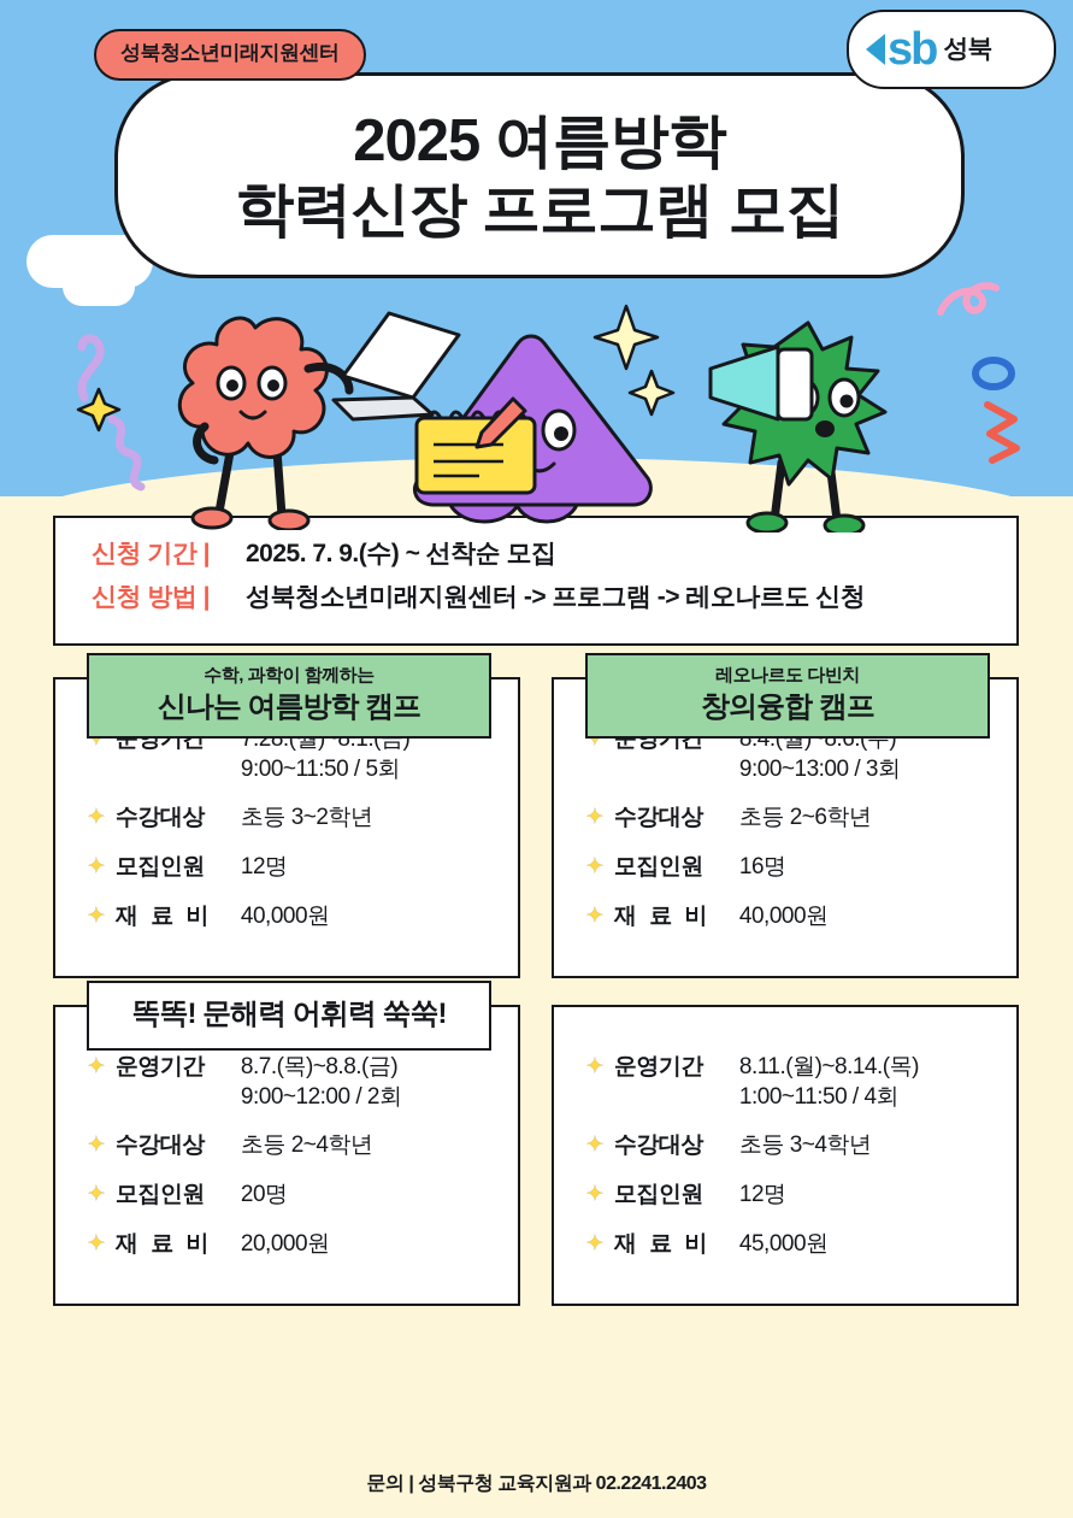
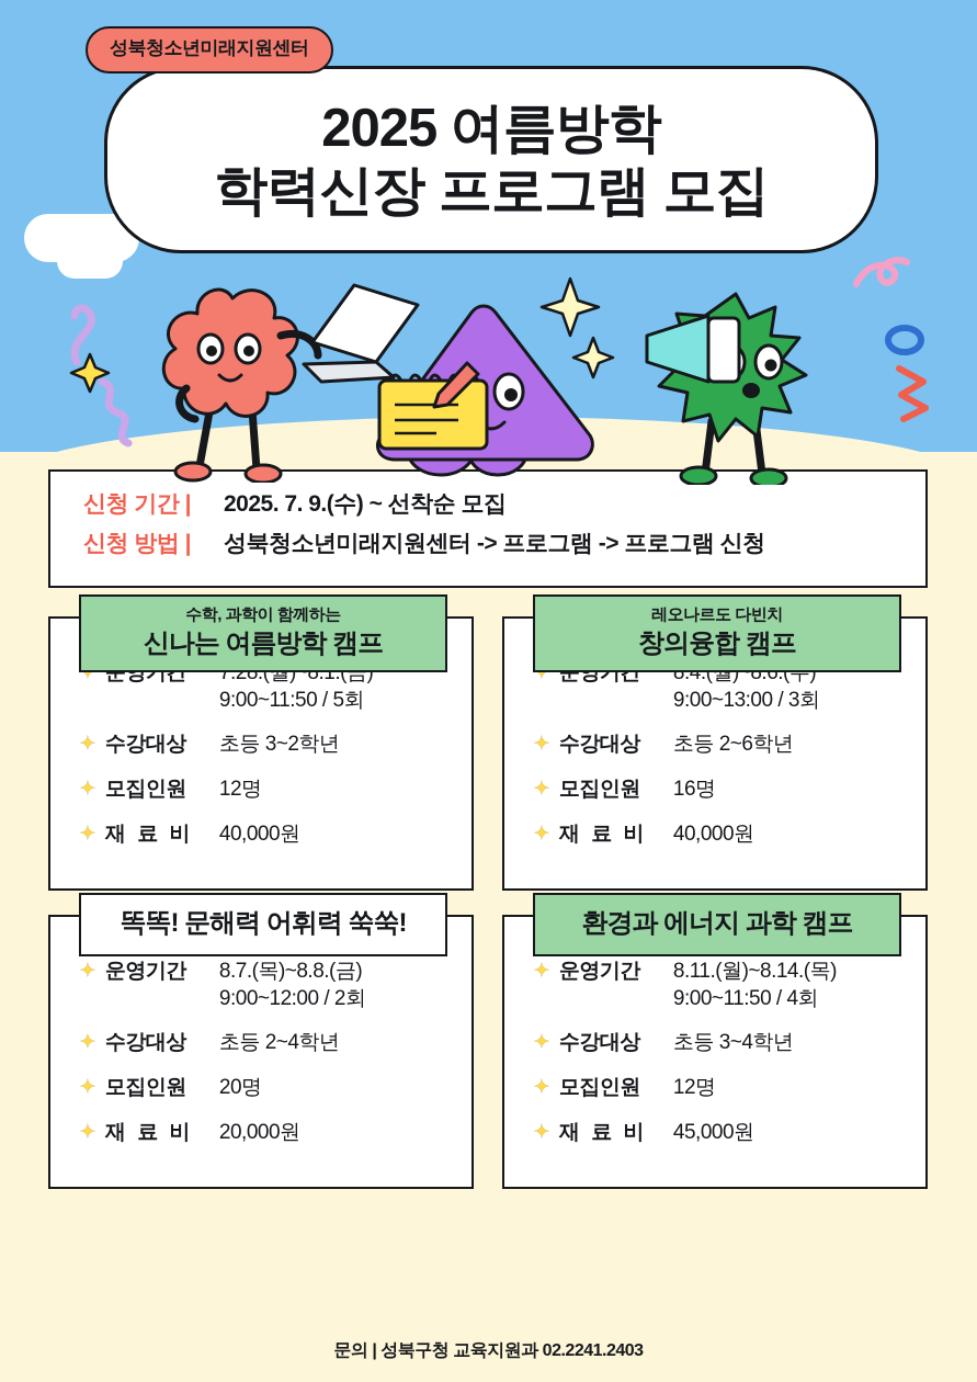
  성북청소년미래지원센터
- sb
- 성북
  2025 여름방학
  학력신장 프로그램 모집
  신청 기간 |
  2025. 7. 9.(수) ~ 선착순 모집
  신청 방법 |
- 성북청소년미래지원센터 -> 프로그램 -> 레오나르도 신청
+ 성북청소년미래지원센터 -> 프로그램 -> 프로그램 신청
  수학, 과학이 함께하는
  신나는 여름방학 캠프
  ✦
  운영기간
  7.28.(월)~8.1.(금)
  9:00~11:50 / 5회
  ✦
  수강대상
  초등 3~2학년
  ✦
  모집인원
  12명
  ✦
  재 료 비
  40,000원
  레오나르도 다빈치
  창의융합 캠프
  ✦
  운영기간
  8.4.(월)~8.6.(수)
  9:00~13:00 / 3회
  ✦
  수강대상
  초등 2~6학년
  ✦
  모집인원
  16명
  ✦
  재 료 비
  40,000원
  똑똑! 문해력 어휘력 쑥쑥!
  ✦
  운영기간
  8.7.(목)~8.8.(금)
  9:00~12:00 / 2회
  ✦
  수강대상
  초등 2~4학년
  ✦
  모집인원
  20명
  ✦
  재 료 비
  20,000원
+ 환경과 에너지 과학 캠프
  ✦
  운영기간
  8.11.(월)~8.14.(목)
- 1:00~11:50 / 4회
+ 9:00~11:50 / 4회
  ✦
  수강대상
  초등 3~4학년
  ✦
  모집인원
  12명
  ✦
  재 료 비
  45,000원
  문의 | 성북구청 교육지원과 02.2241.2403
